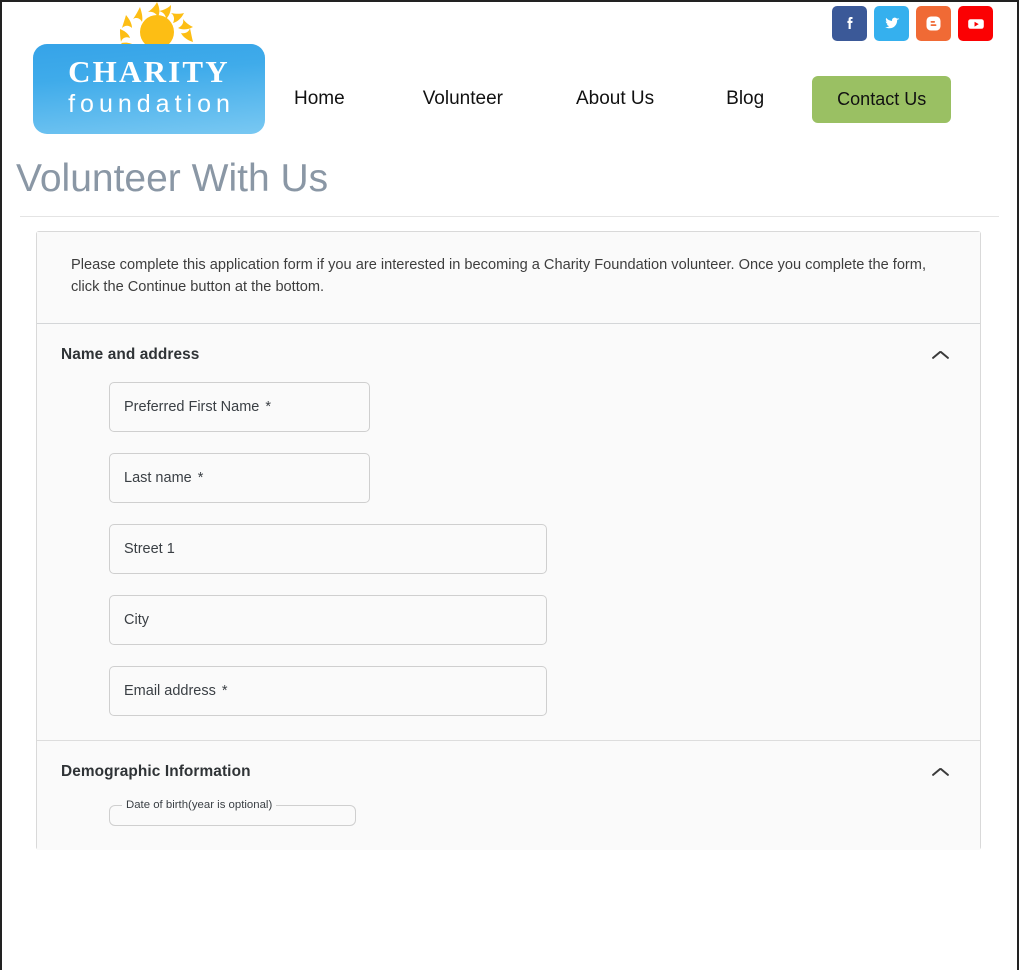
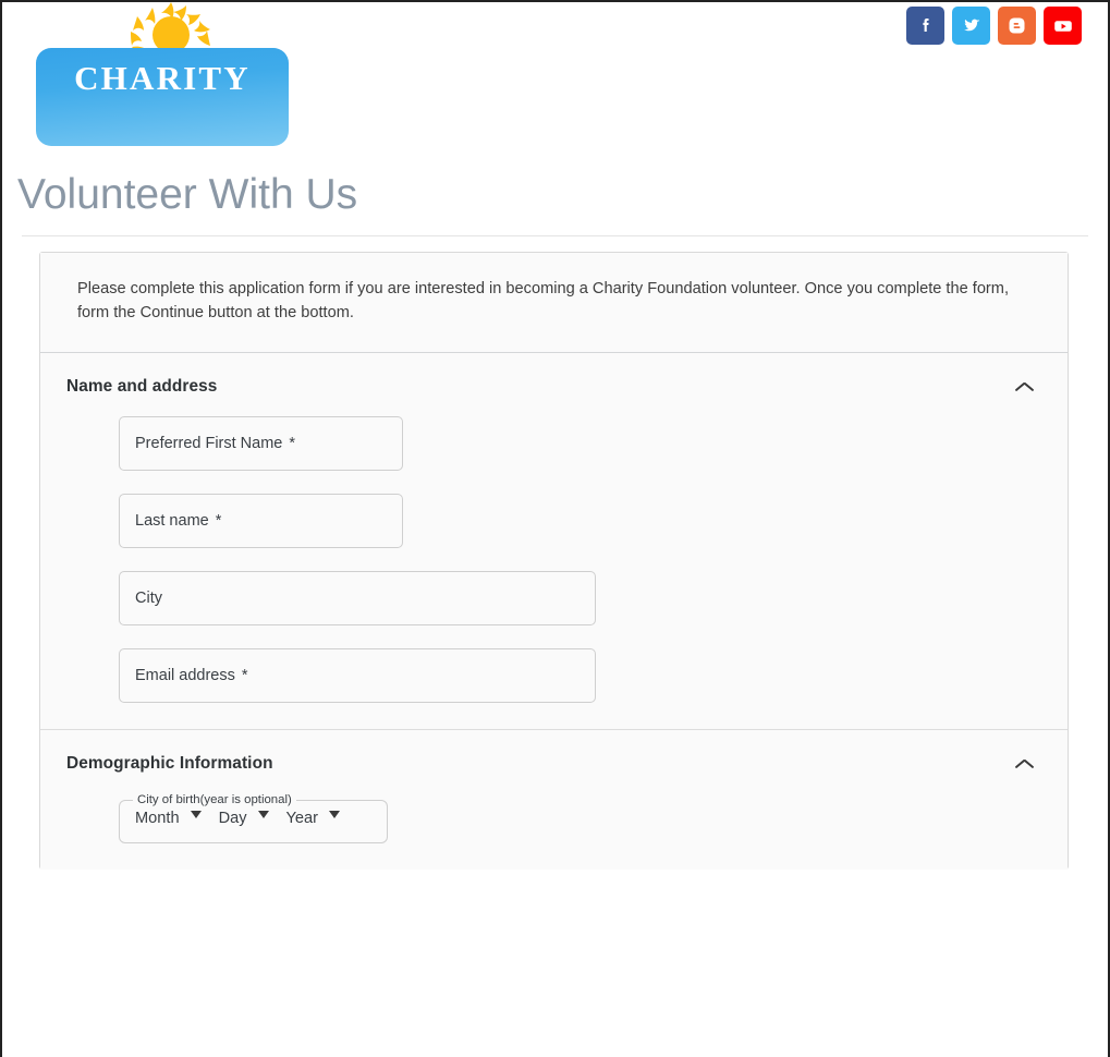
  CHARITY
- foundation
- Home
- Volunteer
- About Us
- Blog
- Contact Us
  Volunteer With Us
- Please complete this application form if you are interested in becoming a Charity Foundation volunteer. Once you complete the form, click the Continue button at the bottom.
+ Please complete this application form if you are interested in becoming a Charity Foundation volunteer. Once you complete the form, form the Continue button at the bottom.
  Name and address
  Preferred First Name
  *
  Last name
  *
- Street 1
  City
  Email address
  *
  Demographic Information
- Date of birth(year is optional)
+ City of birth(year is optional)
+ Month
+ Day
+ Year
